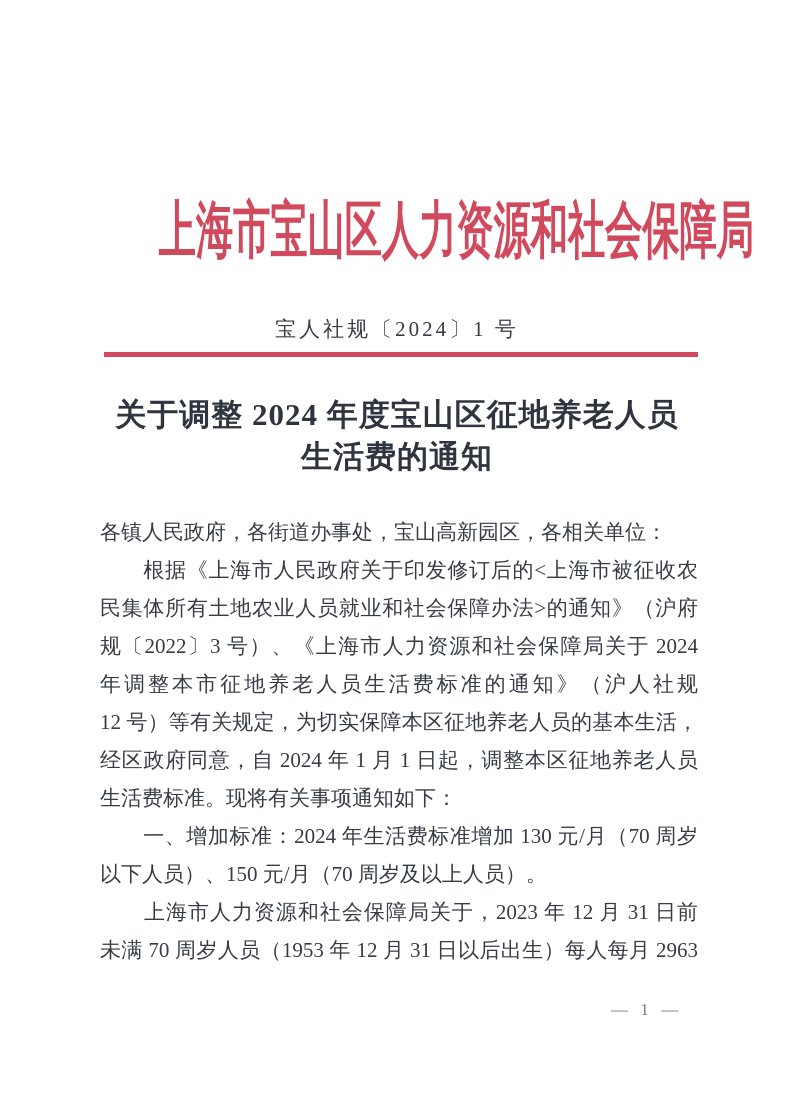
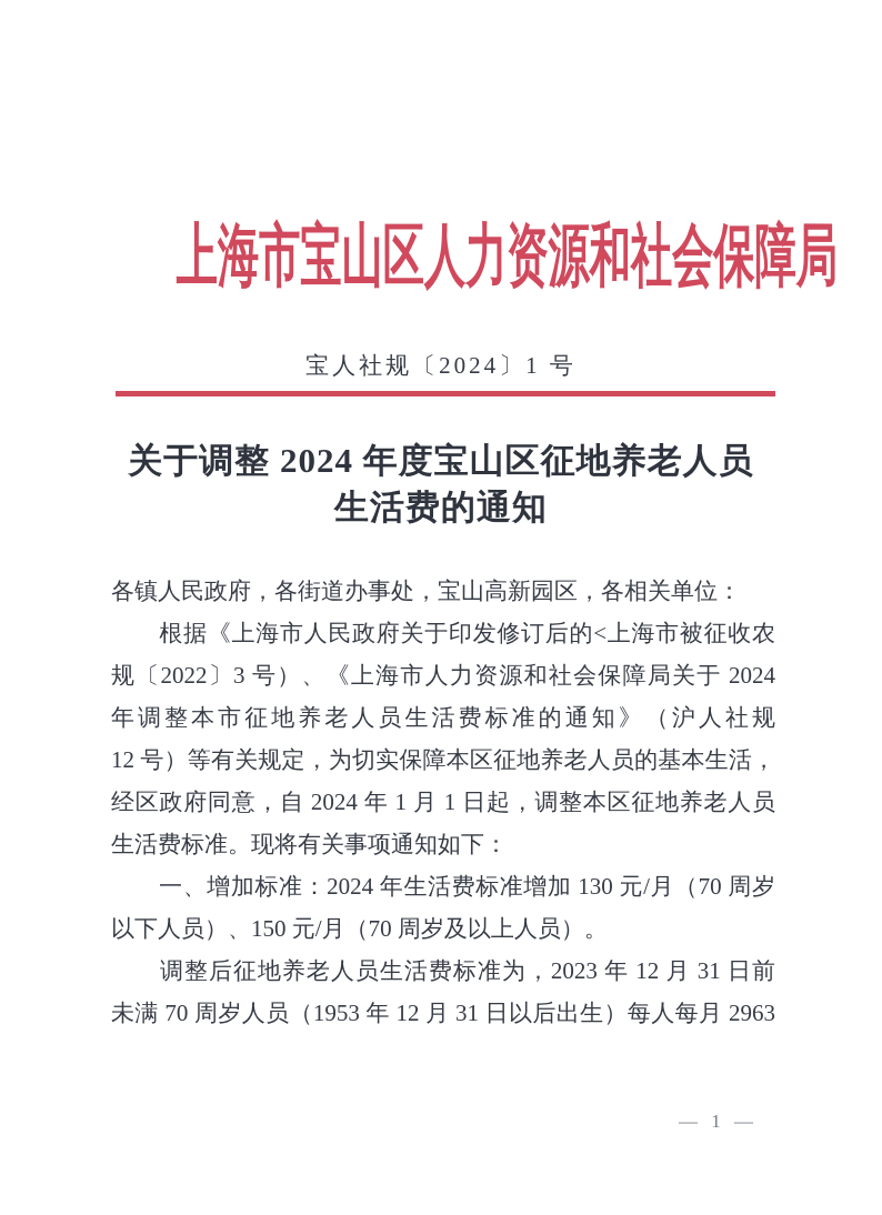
  上海市宝山区人力资源和社会保障局
  宝人社规〔2024〕1 号
  关于调整 2024 年度宝山区征地养老人员
  生活费的通知
  各镇人民政府，各街道办事处，宝山高新园区，各相关单位：
  根据《上海市人民政府关于印发修订后的<上海市被征收农
- 民集体所有土地农业人员就业和社会保障办法>的通知》（沪府
  规〔2022〕3 号）、《上海市人力资源和社会保障局关于 2024
  年调整本市征地养老人员生活费标准的通知》（沪人社规
  12 号）等有关规定，为切实保障本区征地养老人员的基本生活，
  经区政府同意，自 2024 年 1 月 1 日起，调整本区征地养老人员
  生活费标准。现将有关事项通知如下：
  一、增加标准：2024 年生活费标准增加 130 元/月（70 周岁
  以下人员）、150 元/月（70 周岁及以上人员）。
- 上海市人力资源和社会保障局关于，2023 年 12 月 31 日前
+ 调整后征地养老人员生活费标准为，2023 年 12 月 31 日前
  未满 70 周岁人员（1953 年 12 月 31 日以后出生）每人每月 2963
  — 1 —
